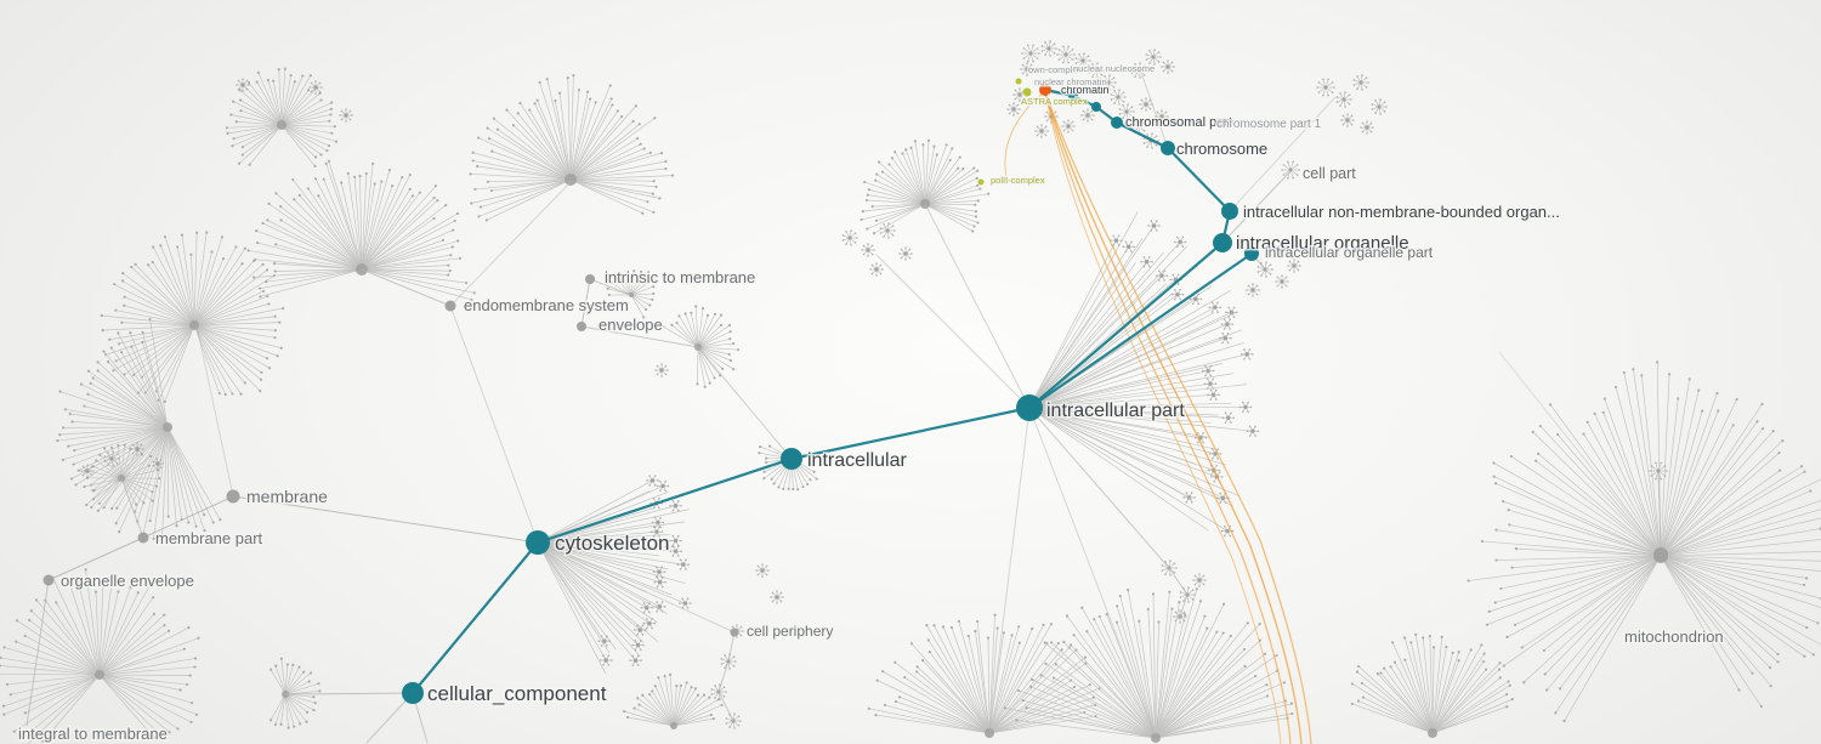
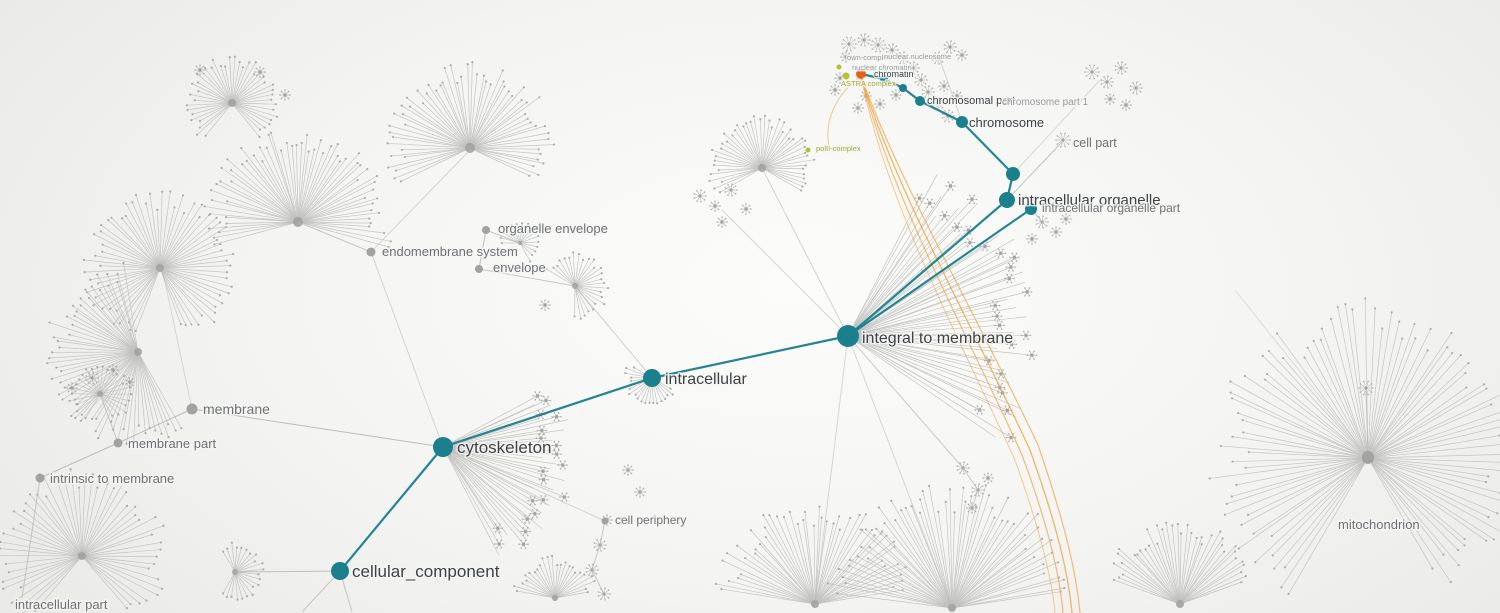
  cellular_component
  cytoskeleton
  intracellular
- intracellular part
+ integral to membrane
  intracellular organelle
- intracellular non-membrane-bounded organ...
  intracellular organelle part
  chromosome
  chromosomal part
  chromosome part 1
  cell part
- intrinsic to membrane
+ organelle envelope
  endomembrane system
  envelope
  membrane
  membrane part
- organelle envelope
+ intrinsic to membrane
- integral to membrane
+ intracellular part
  cell periphery
  mitochondrion
  chromatin
  own-complex
  nuclear nucleosome
  nuclear chromatin
  ASTRA complex
  polII-complex
